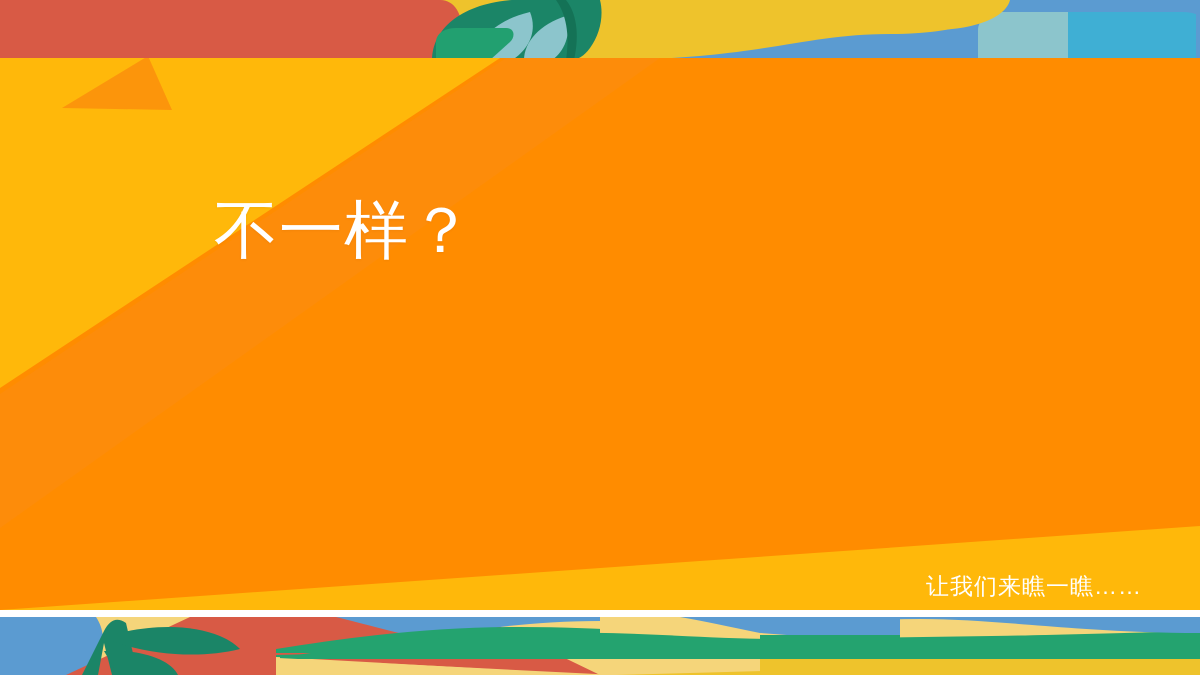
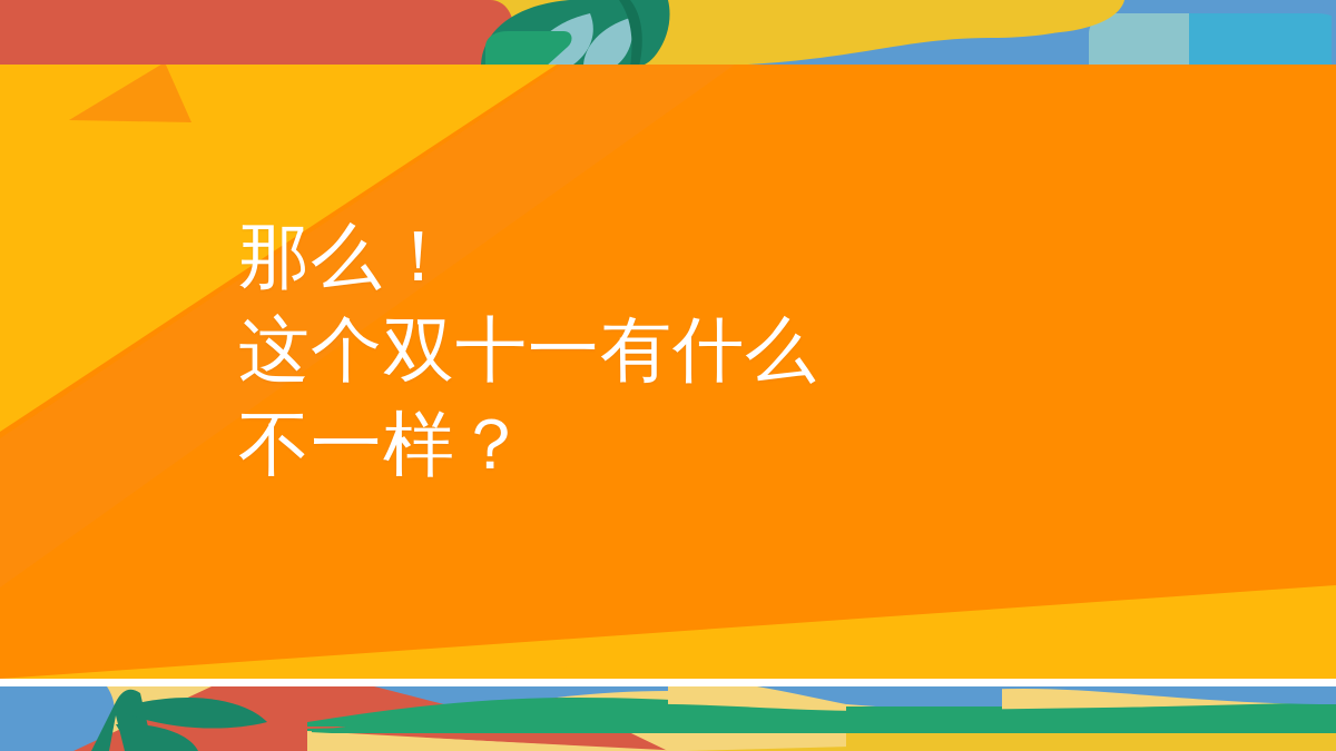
+ 那么！
+ 这个双十一有什么
  不一样？
- 让我们来瞧一瞧……
